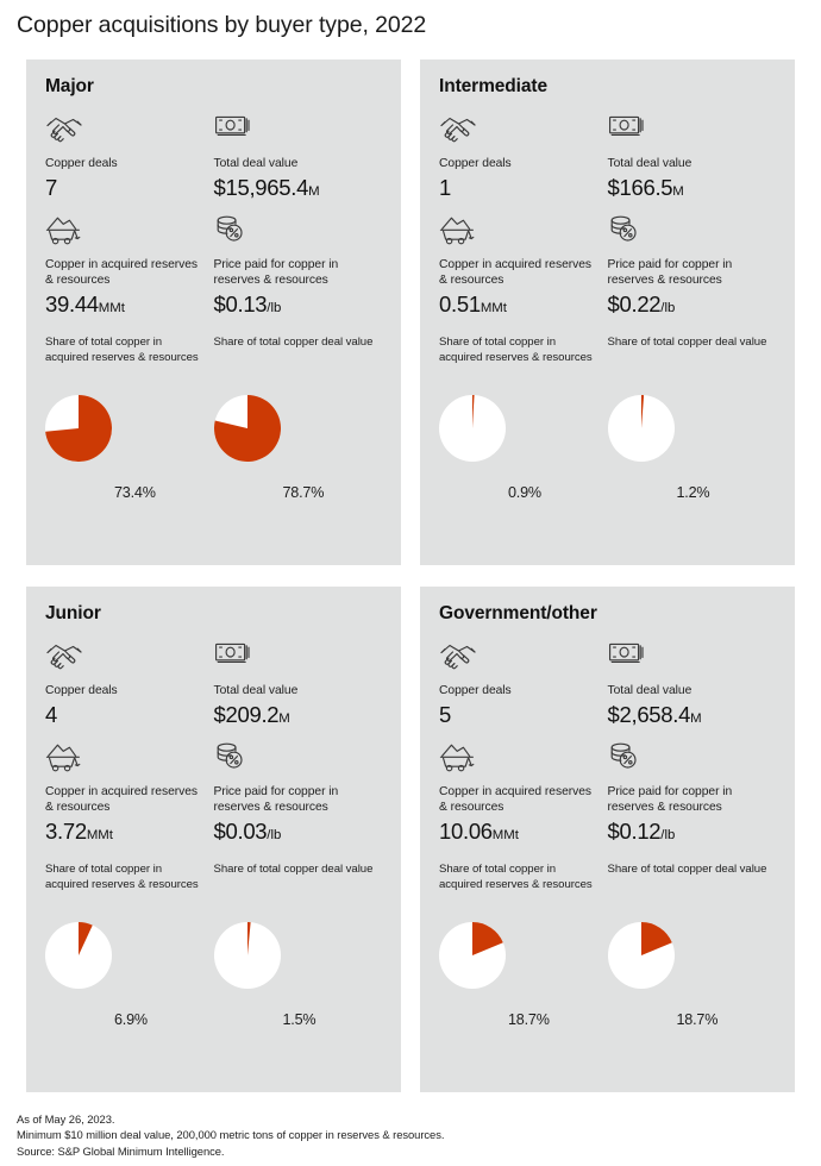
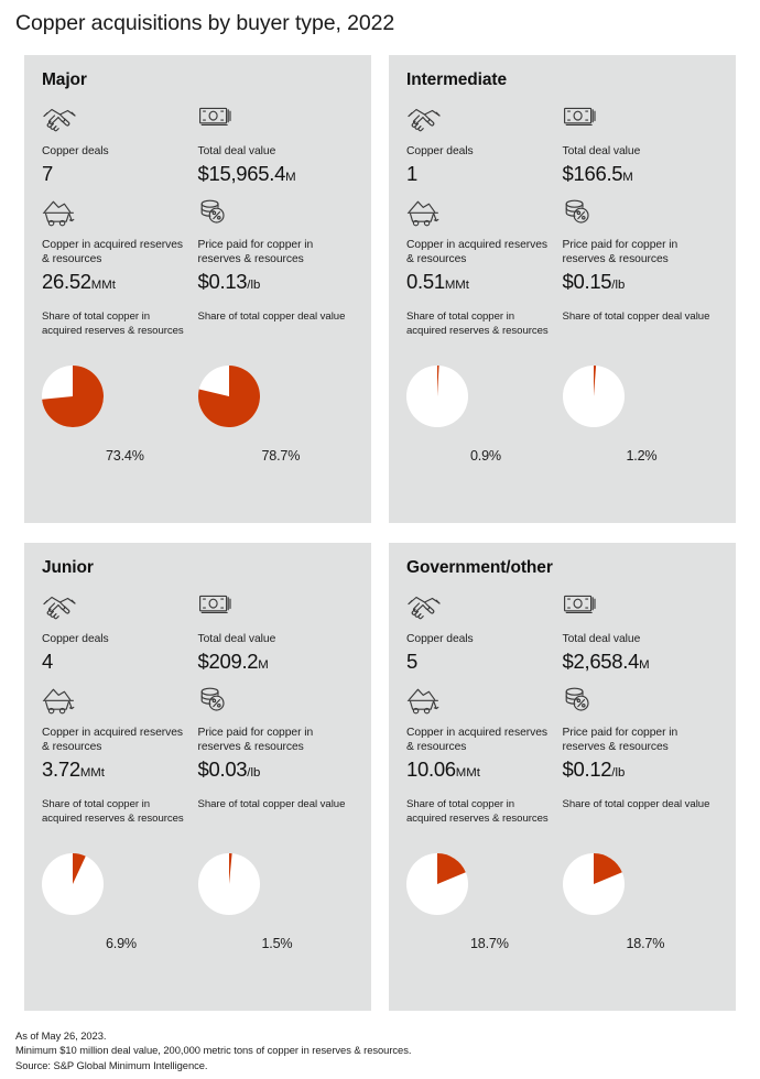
  Copper acquisitions by buyer type, 2022
  Major
  Copper deals
  7
  Total deal value
  $15,965.4M
  Copper in acquired reserves & resources
- 39.44MMt
+ 26.52MMt
  Price paid for copper in reserves & resources
  $0.13/lb
  Share of total copper in acquired reserves & resources
  73.4%
  Share of total copper deal value
  78.7%
  Intermediate
  Copper deals
  1
  Total deal value
  $166.5M
  Copper in acquired reserves & resources
  0.51MMt
  Price paid for copper in reserves & resources
- $0.22/lb
+ $0.15/lb
  Share of total copper in acquired reserves & resources
  0.9%
  Share of total copper deal value
  1.2%
  Junior
  Copper deals
  4
  Total deal value
  $209.2M
  Copper in acquired reserves & resources
  3.72MMt
  Price paid for copper in reserves & resources
  $0.03/lb
  Share of total copper in acquired reserves & resources
  6.9%
  Share of total copper deal value
  1.5%
  Government/other
  Copper deals
  5
  Total deal value
  $2,658.4M
  Copper in acquired reserves & resources
  10.06MMt
  Price paid for copper in reserves & resources
  $0.12/lb
  Share of total copper in acquired reserves & resources
  18.7%
  Share of total copper deal value
  18.7%
  As of May 26, 2023.
  Minimum $10 million deal value, 200,000 metric tons of copper in reserves & resources.
  Source: S&P Global Minimum Intelligence.
